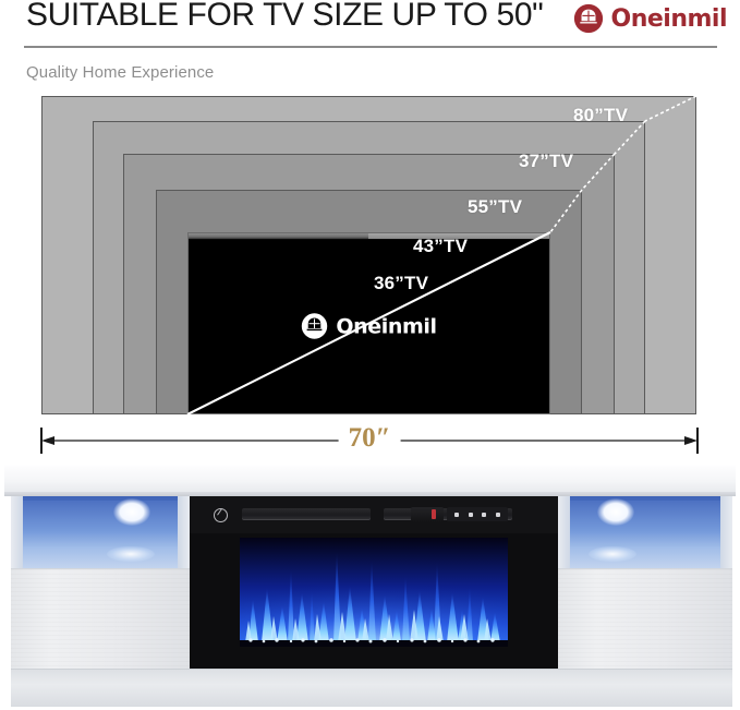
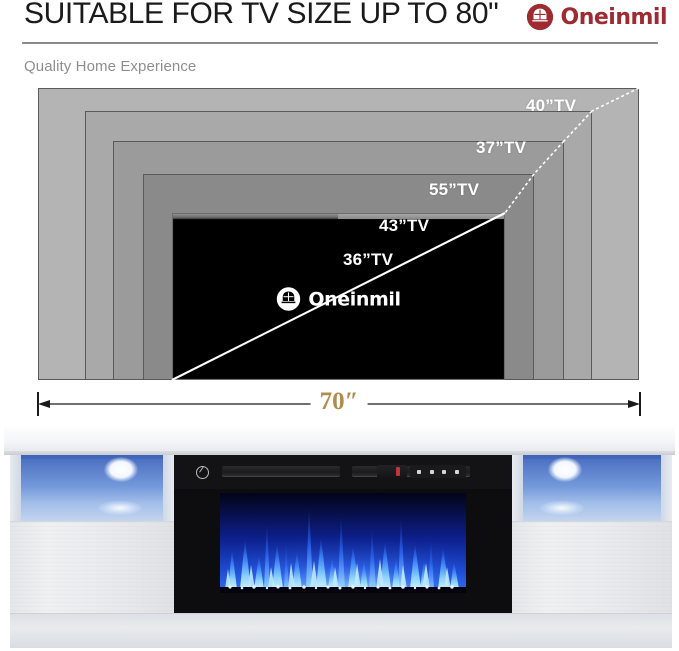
- SUITABLE FOR TV SIZE UP TO 50"
+ SUITABLE FOR TV SIZE UP TO 80"
  Oneinmil
  Quality Home Experience
  Oneinmil
- 80”TV
+ 40”TV
  37”TV
  55”TV
  43”TV
  36”TV
  70″
